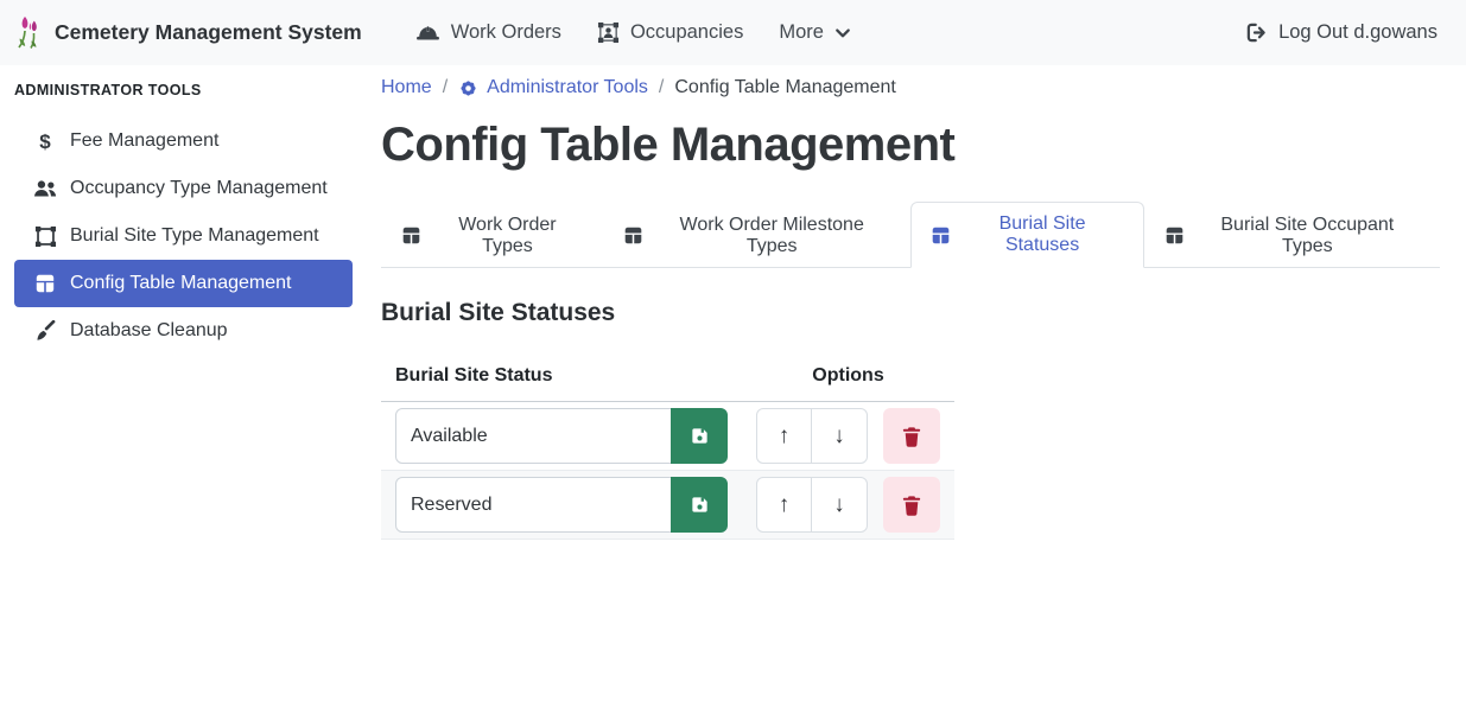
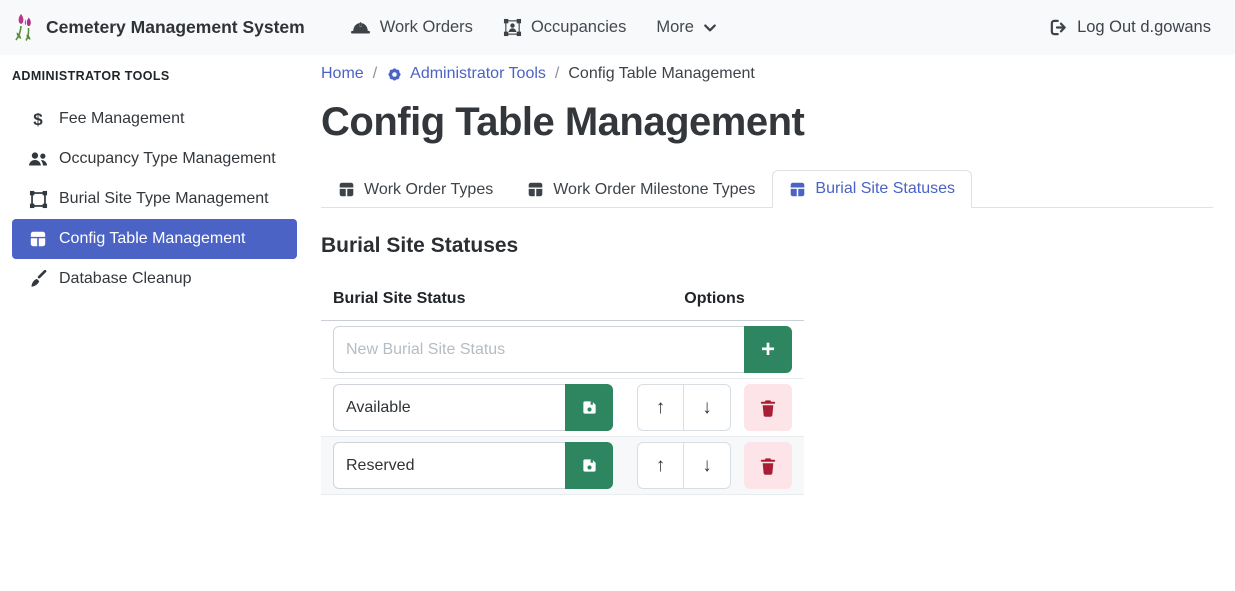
  Cemetery Management System
  Work Orders
  Occupancies
  More
  Log Out d.gowans
  ADMINISTRATOR TOOLS
  $
  Fee Management
  Occupancy Type Management
  Burial Site Type Management
  Config Table Management
  Database Cleanup
  Home
  /
  Administrator Tools
  /
  Config Table Management
  Config Table Management
  Work Order Types
  Work Order Milestone Types
  Burial Site Statuses
- Burial Site Occupant Types
  Burial Site Statuses
  Burial Site Status	Options
+ New Burial Site Status +
  Available	↑ ↓
  Reserved	↑ ↓
